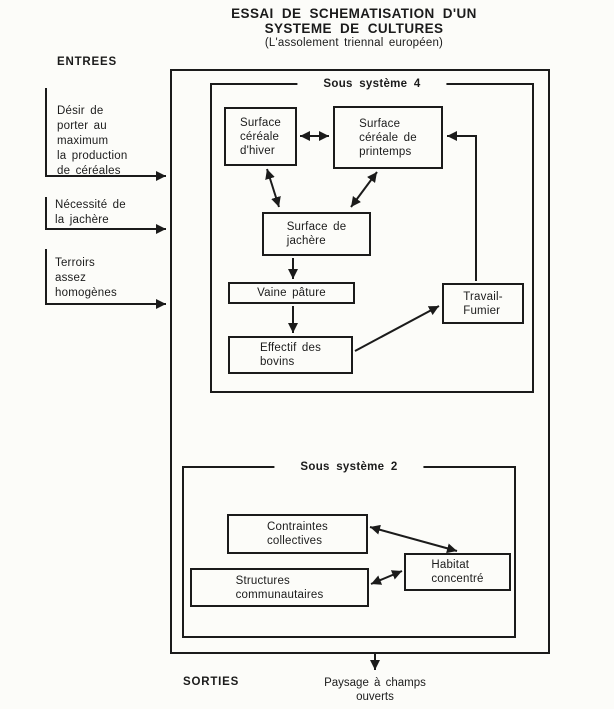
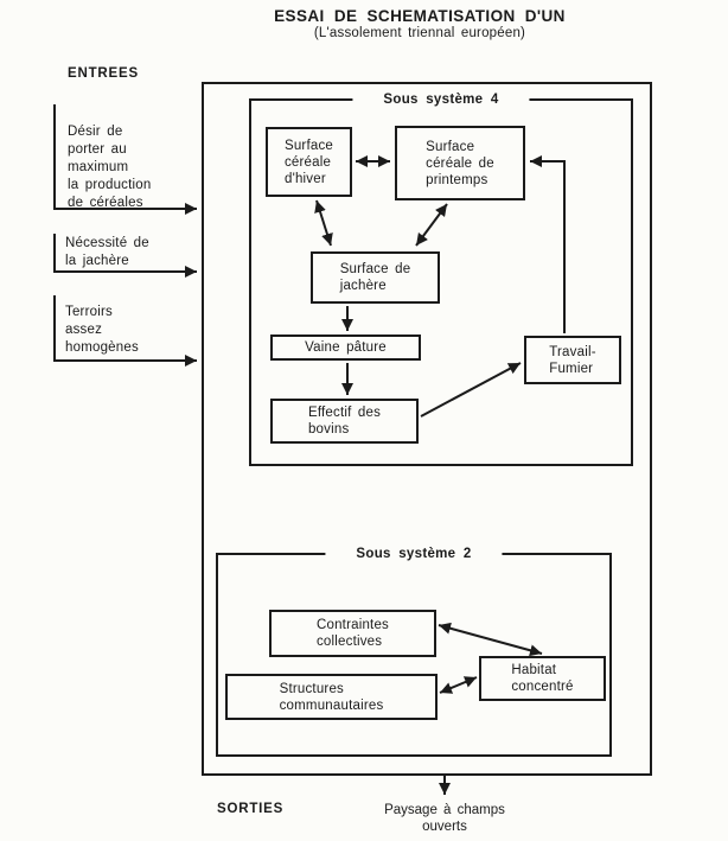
  ESSAI DE SCHEMATISATION D'UN
- SYSTEME DE CULTURES
  (L'assolement triennal européen)
  ENTREES
  Désir de
  porter au
  maximum
  la production
  de céréales
  Nécessité de
  la jachère
  Terroirs
  assez
  homogènes
  Sous système 4
  Surface
  céréale
  d'hiver
  Surface
  céréale de
  printemps
  Surface de
  jachère
  Vaine pâture
  Effectif des
  bovins
  Travail-
  Fumier
  Sous système 2
  Contraintes
  collectives
  Structures
  communautaires
  Habitat
  concentré
  SORTIES
  Paysage à champs
  ouverts
